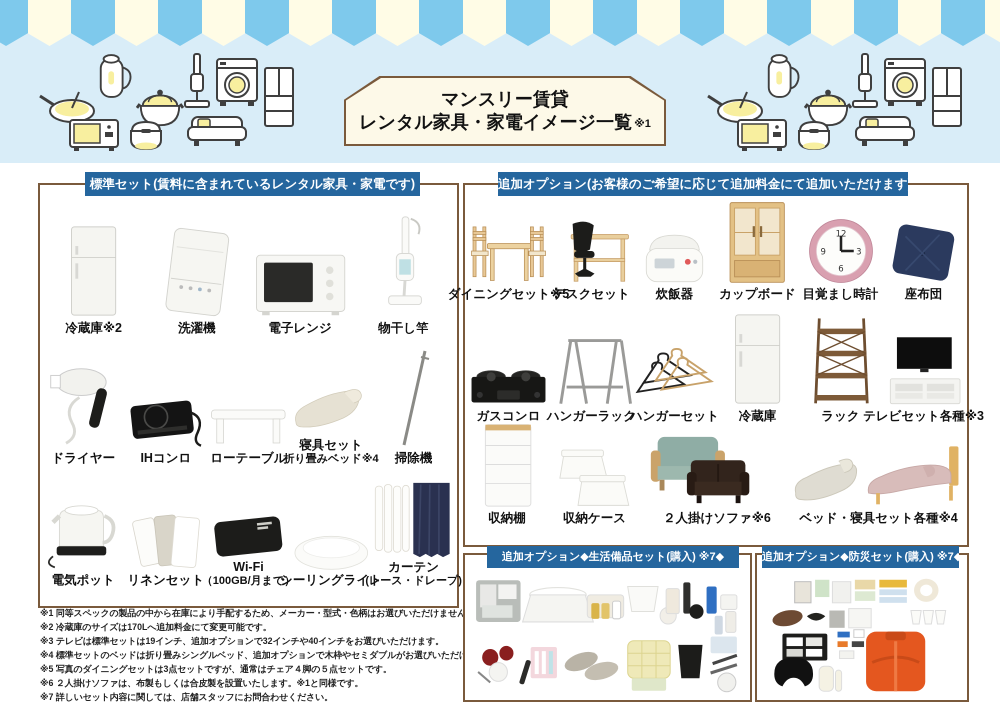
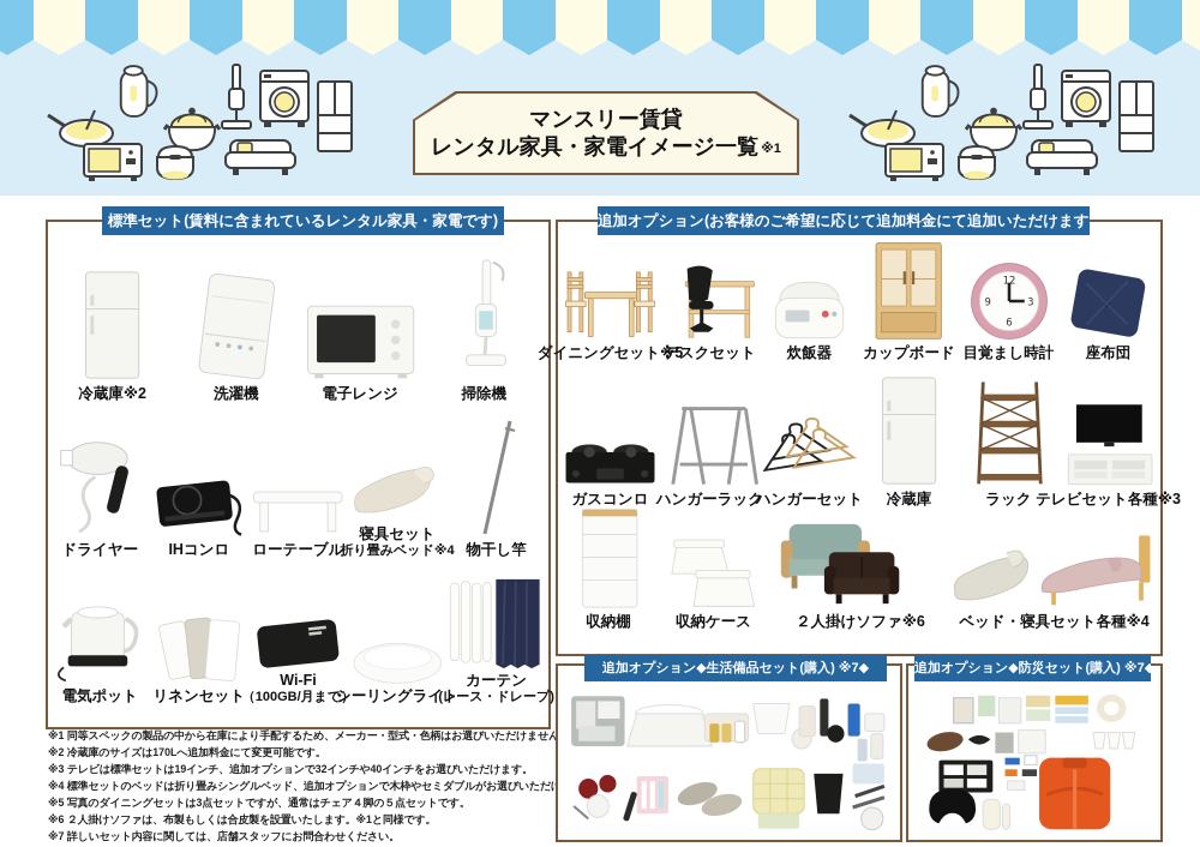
  マンスリー賃貸
  レンタル家具・家電イメージ一覧
  ※1
  標準セット(賃料に含まれているレンタル家具・家電です)
  冷蔵庫※2
  洗濯機
  電子レンジ
- 物干し竿
+ 掃除機
  ドライヤー
  IHコンロ
  ローテーブル
  寝具セット
  折り畳みベッド※4
- 掃除機
+ 物干し竿
  電気ポット
  リネンセット
  Wi-Fi
  （100GB/月まで）
  シーリングライト
  カーテン
  (レース・ドレープ)
  追加オプション(お客様のご希望に応じて追加料金にて追加いただけます
  ダイニングセット※5
  デスクセット
  炊飯器
  カップボード
  12
  3
  6
  9
  目覚まし時計
  座布団
  ガスコンロ
  ハンガーラック
  ハンガーセット
  冷蔵庫
  ラック
  テレビセット各種※3
  収納棚
  収納ケース
  ２人掛けソファ※6
  ベッド・寝具セット各種※4
  ※1 同等スペックの製品の中から在庫により手配するため、メーカー・型式・色柄はお選びいただけません
  ※2 冷蔵庫のサイズは170Lへ追加料金にて変更可能です。
  ※3 テレビは標準セットは19インチ、追加オプションで32インチや40インチをお選びいただけます。
  ※4 標準セットのベッドは折り畳みシングルベッド、追加オプションで木枠やセミダブルがお選びいただ
  ※5 写真のダイニングセットは3点セットですが、通常はチェア４脚の５点セットです。
  ※6 ２人掛けソファは、布製もしくは合皮製を設置いたします。※1と同様です。
  ※7 詳しいセット内容に関しては、店舗スタッフにお問合わせください。
  追加オプション◆生活備品セット(購入) ※7◆
  追加オプション◆防災セット(購入) ※7◆
